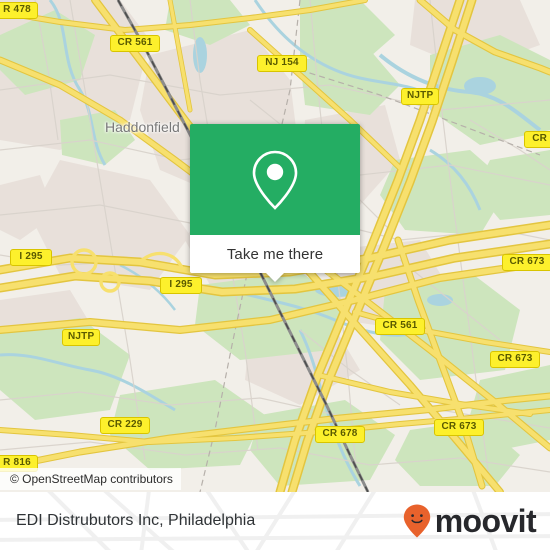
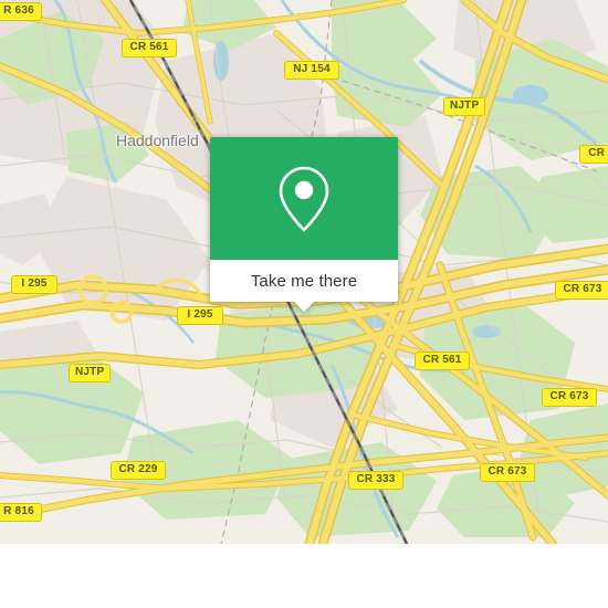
  Haddonfield
- R 478
+ R 636
  CR 561
  NJ 154
  NJTP
  I 295
  I 295
  CR 673
  CR 561
  CR 673
  NJTP
  CR 229
  CR 673
- CR 678
+ CR 333
  R 816
- © OpenStreetMap contributors
  Take me there
- EDI Distrubutors Inc, Philadelphia
- moovit
